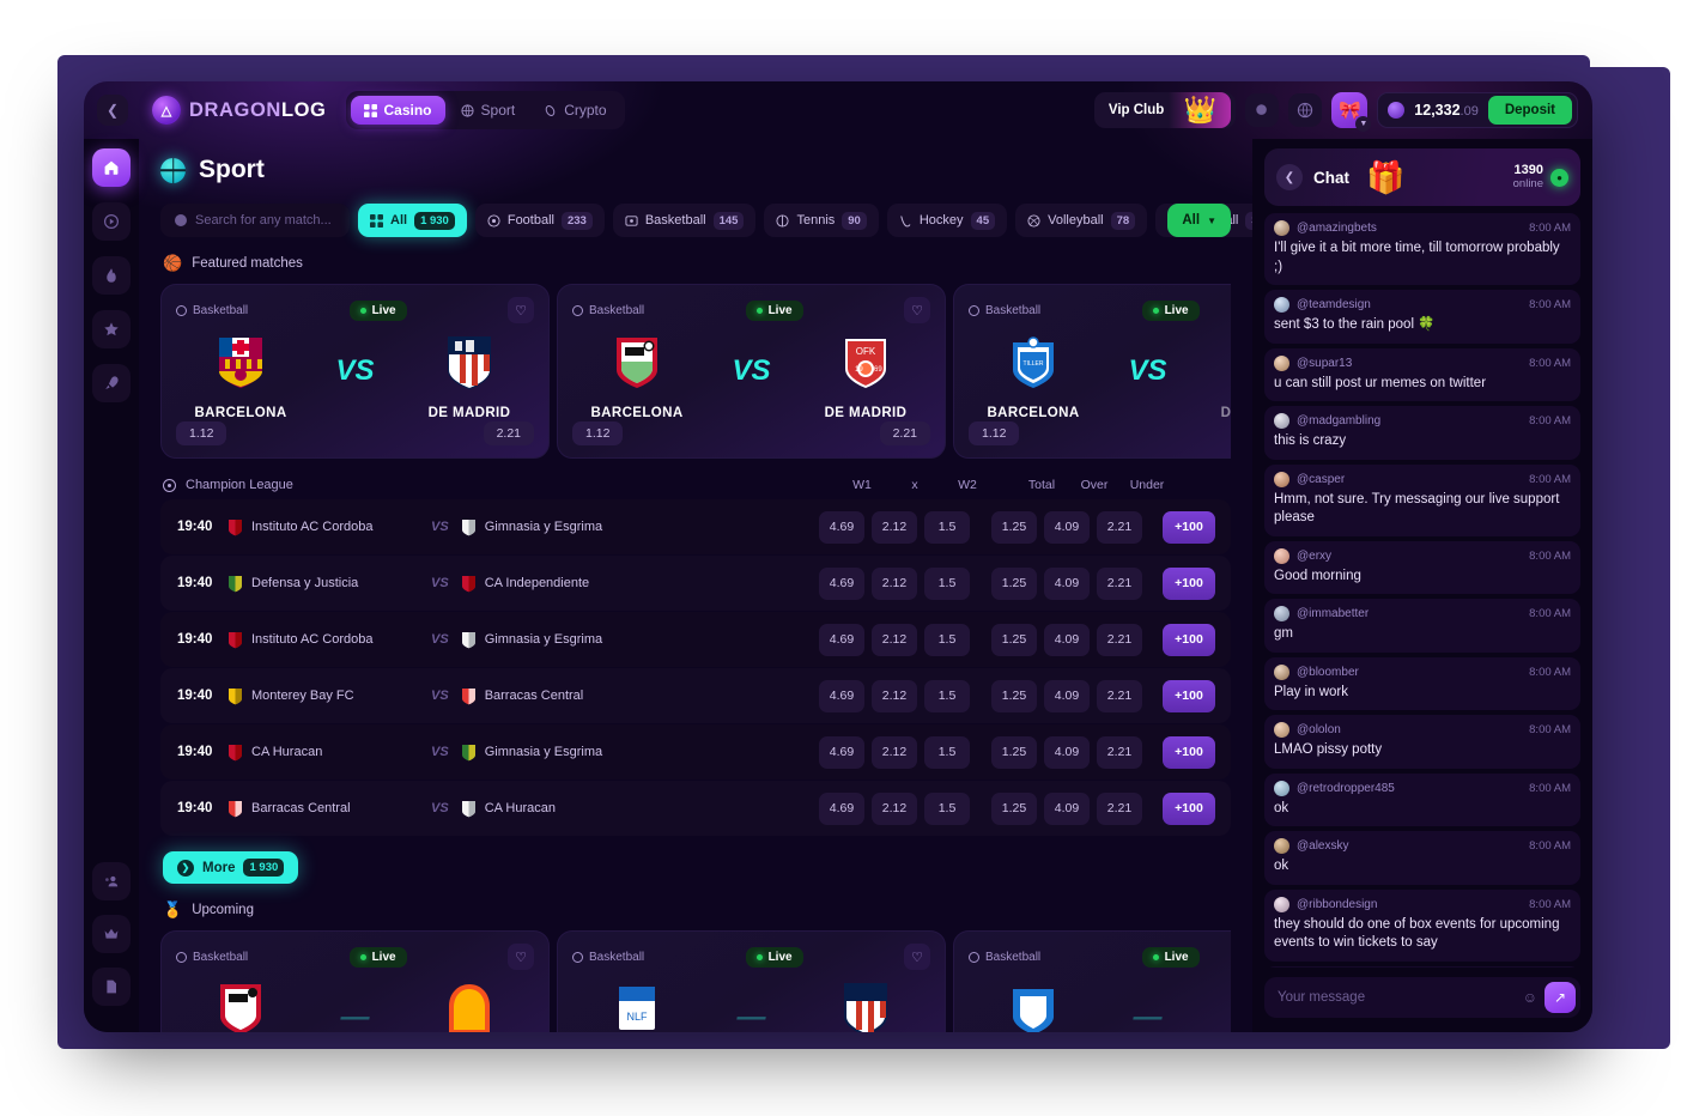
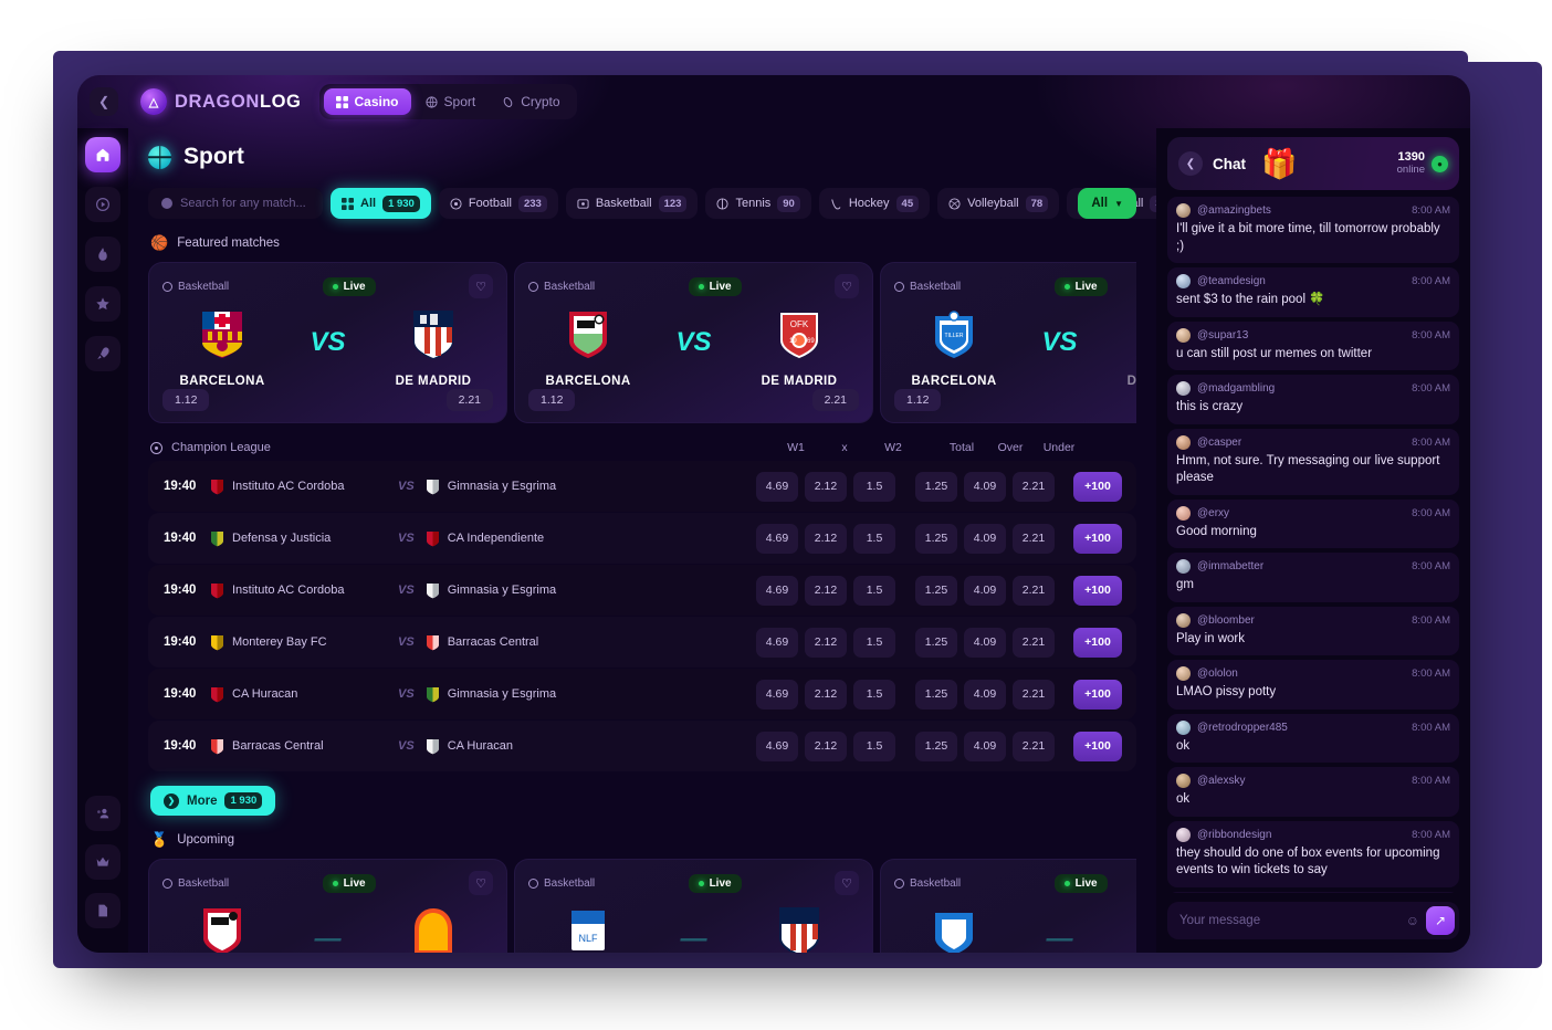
  ❮
  △
  DRAGONLOG
  Casino
  Sport
  Crypto
- Vip Club
- 👑
- 🎀
- 12,332.09
- Deposit
  Sport
  Search for any match...
  All
  1 930
  Football
  233
  Basketball
- 145
+ 123
  Tennis
  90
  Hockey
  45
  Volleyb
  🏀
  Featured matches
  Basketball
  Live
  ♡
  BARCELONA
  VS
  DE MADRID
  1.12
  2.21
  Basketball
  Live
  ♡
  BARCELONA
  VS
  OFK
  DE MADRID
  1.12
  2.21
  Basketball
  BARCELONA
  VS
  1.12
  Champion League
  W1
  x
  W2
  Total
  Over
  Under
  19:40
  Instituto AC Cordoba
  VS
  Gimnasia y Esgrima
  4.69
  2.12
  1.5
  1.25
  4.09
  2.21
  +100
  19:40
  Defensa y Justicia
  VS
  CA Independiente
  4.69
  2.12
  1.5
  1.25
  4.09
  2.21
  +100
  19:40
  Instituto AC Cordoba
  VS
  Gimnasia y Esgrima
  4.69
  2.12
  1.5
  1.25
  4.09
  2.21
  +100
  19:40
  Monterey Bay FC
  VS
  Barracas Central
  4.69
  2.12
  1.5
  1.25
  4.09
  2.21
  +100
  19:40
  CA Huracan
  VS
  Gimnasia y Esgrima
  4.69
  2.12
  1.5
  1.25
  4.09
  2.21
  +100
  19:40
  Barracas Central
  VS
  CA Huracan
  4.69
  2.12
  1.5
  1.25
  4.09
  2.21
  +100
  ❯
  More
  1 930
  🏅
  Upcoming
  Basketball
  Live
  ♡
  —
  Basketball
  Live
  ♡
  NLF
  —
  Basketball
  Live
  —
  ❮
  Chat
  🎁
  1390
  online
  ●
  @amazingbets
  8:00 AM
  I'll give it a bit more time, till tomorrow probably ;)
  @teamdesign
  8:00 AM
  sent $3 to the rain pool 🍀
  @supar13
  8:00 AM
  u can still post ur memes on twitter
  @madgambling
  8:00 AM
  this is crazy
  @casper
  8:00 AM
  Hmm, not sure. Try messaging our live support please
  @erxy
  8:00 AM
  Good morning
  @immabetter
  8:00 AM
  gm
  @bloomber
  8:00 AM
  Play in work
  @ololon
  8:00 AM
  LMAO pissy potty
  @retrodropper485
  8:00 AM
  ok
  @alexsky
  8:00 AM
  ok
  @ribbondesign
  8:00 AM
  they should do one of box events for upcoming events to win tickets to say
  Your message
  ☺
  ↗
